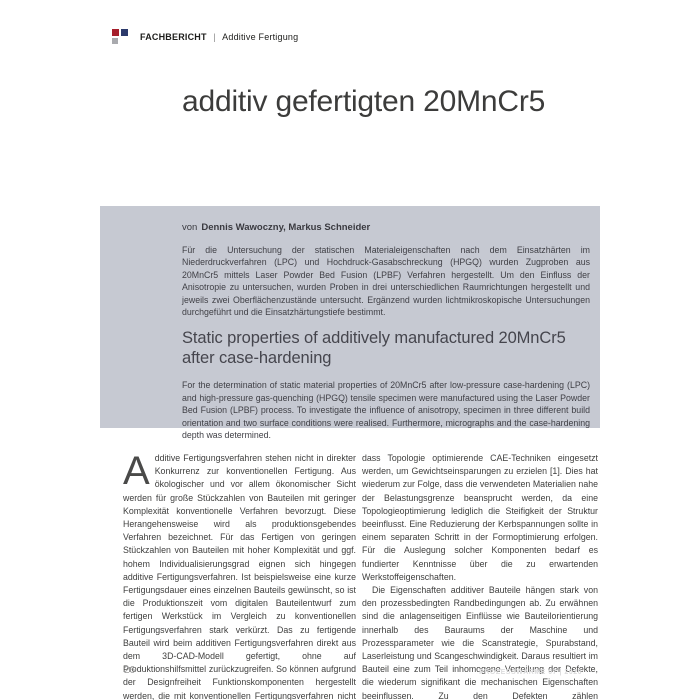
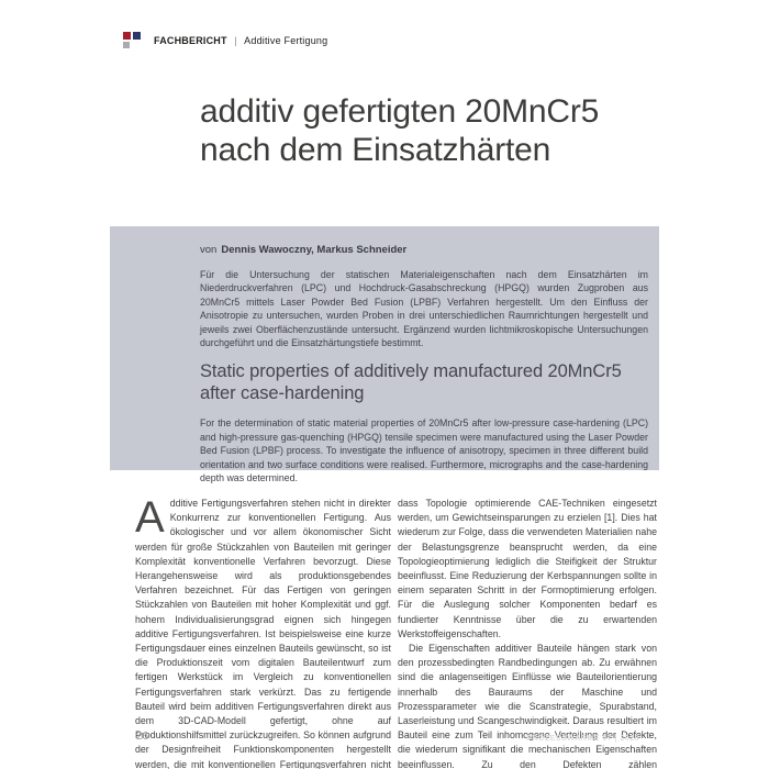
  FACHBERICHT | Additive Fertigung
  additiv gefertigten 20MnCr5
+ nach dem Einsatzhärten
  von Dennis Wawoczny, Markus Schneider
  Für die Untersuchung der statischen Materialeigenschaften nach dem Einsatzhärten im Niederdruckverfahren (LPC) und Hochdruck-Gasabschreckung (HPGQ) wurden Zugproben aus 20MnCr5 mittels Laser Powder Bed Fusion (LPBF) Verfahren hergestellt. Um den Einfluss der Anisotropie zu untersuchen, wurden Proben in drei unterschiedlichen Raumrichtungen hergestellt und jeweils zwei Oberflächenzustände untersucht. Ergänzend wurden lichtmikroskopische Untersuchungen durchgeführt und die Einsatzhärtungstiefe bestimmt.
  Static properties of additively manufactured 20MnCr5
  after case-hardening
  For the determination of static material properties of 20MnCr5 after low-pressure case-hardening (LPC) and high-pressure gas-quenching (HPGQ) tensile specimen were manufactured using the Laser Powder Bed Fusion (LPBF) process. To investigate the influence of anisotropy, specimen in three different build orientation and two surface conditions were realised. Furthermore, micrographs and the case-hardening depth was determined.
  A
  dditive Fertigungsverfahren stehen nicht in direkter Konkurrenz zur konventionellen Fertigung. Aus ökologischer und vor allem ökonomischer Sicht werden für große Stückzahlen von Bauteilen mit geringer Komplexität konventionelle Verfahren bevorzugt. Diese Herangehensweise wird als produktionsgebendes Verfahren bezeichnet. Für das Fertigen von geringen Stückzahlen von Bauteilen mit hoher Komplexität und ggf. hohem Individualisierungsgrad eignen sich hingegen additive Fertigungsverfahren. Ist beispielsweise eine kurze Fertigungsdauer eines einzelnen Bauteils gewünscht, so ist die Produktionszeit vom digitalen Bauteilentwurf zum fertigen Werkstück im Vergleich zu konventionellen Fertigungsverfahren stark verkürzt. Das zu fertigende Bauteil wird beim additiven Fertigungsverfahren direkt aus dem 3D-CAD-Modell gefertigt, ohne auf Produktionshilfsmittel zurückzugreifen. So können aufgrund der Designfreiheit Funktionskomponenten hergestellt werden, die mit konventionellen Fertigungsverfahren nicht
  dass Topologie optimierende CAE-Techniken eingesetzt werden, um Gewichtseinsparungen zu erzielen [1]. Dies hat wiederum zur Folge, dass die verwendeten Materialien nahe der Belastungsgrenze beansprucht werden, da eine Topologieoptimierung lediglich die Steifigkeit der Struktur beeinflusst. Eine Reduzierung der Kerbspannungen sollte in einem separaten Schritt in der Formoptimierung erfolgen. Für die Auslegung solcher Komponenten bedarf es fundierter Kenntnisse über die zu erwartenden Werkstoffeigenschaften.
  Die Eigenschaften additiver Bauteile hängen stark von den prozessbedingten Randbedingungen ab. Zu erwähnen sind die anlagenseitigen Einflüsse wie Bauteilorientierung innerhalb des Bauraums der Maschine und Prozessparameter wie die Scanstrategie, Spurabstand, Laserleistung und Scangeschwindigkeit. Daraus resultiert im Bauteil eine zum Teil inhomogene Verteilung der Defekte, die wiederum signifikant die mechanischen Eigenschaften beeinflussen. Zu den Defekten zählen
  26
